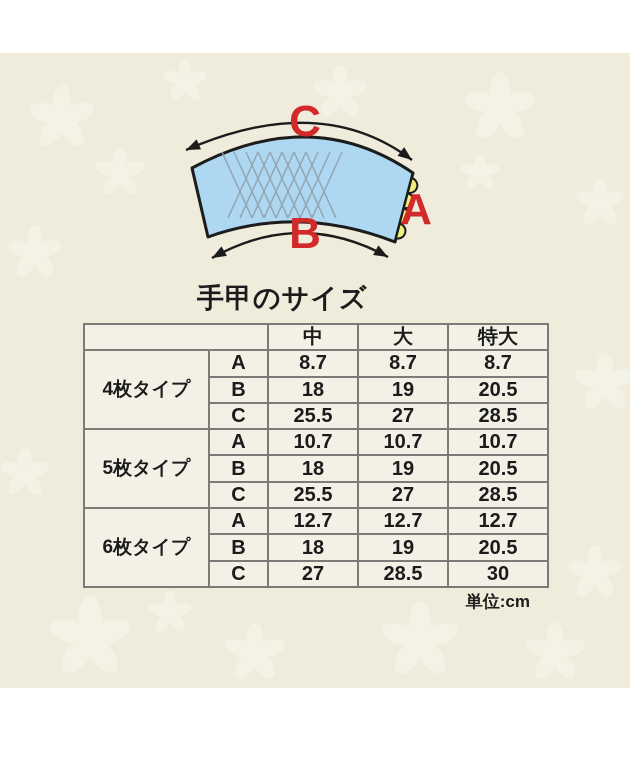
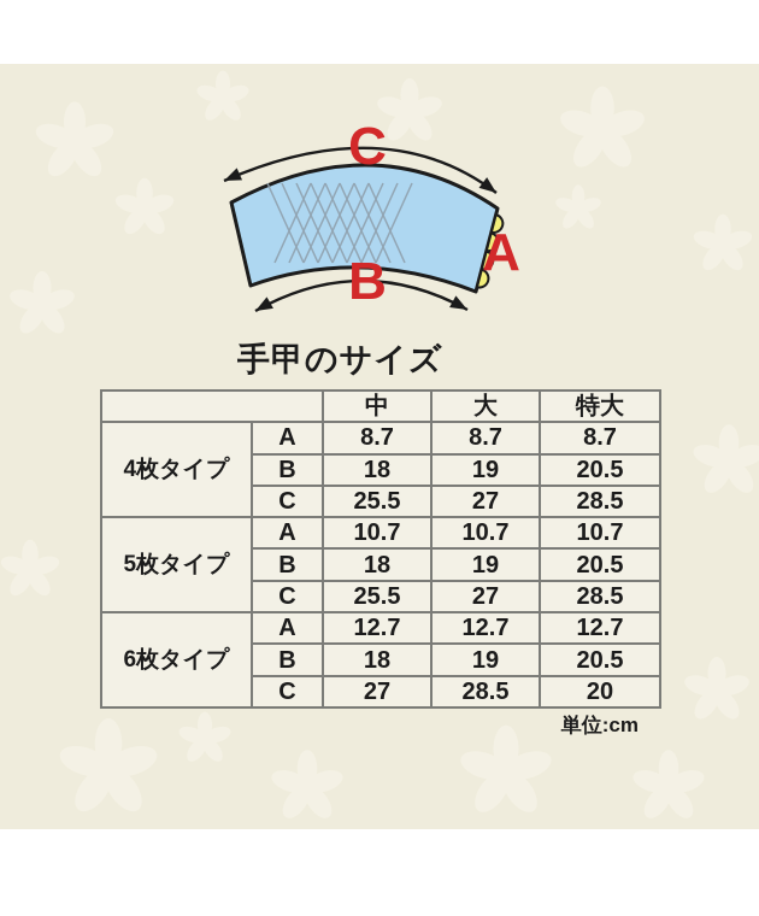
  C
  B
  A
  手甲のサイズ
  	中	大	特大
  4枚タイプ	A	8.7	8.7	8.7
  B	18	19	20.5
  C	25.5	27	28.5
  5枚タイプ	A	10.7	10.7	10.7
  B	18	19	20.5
  C	25.5	27	28.5
  6枚タイプ	A	12.7	12.7	12.7
  B	18	19	20.5
- C	27	28.5	30
+ C	27	28.5	20
  単位:cm
